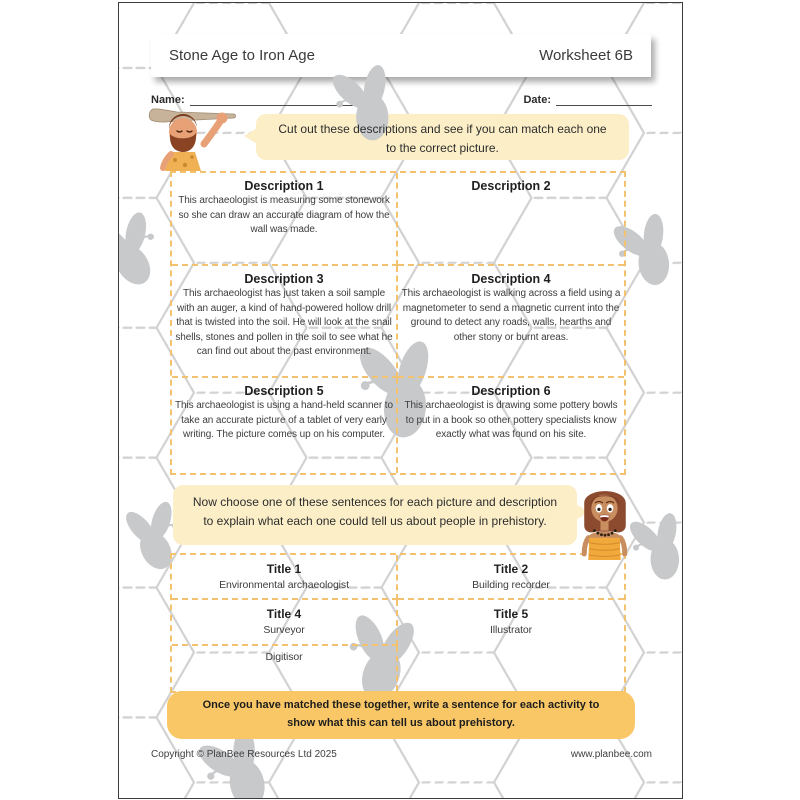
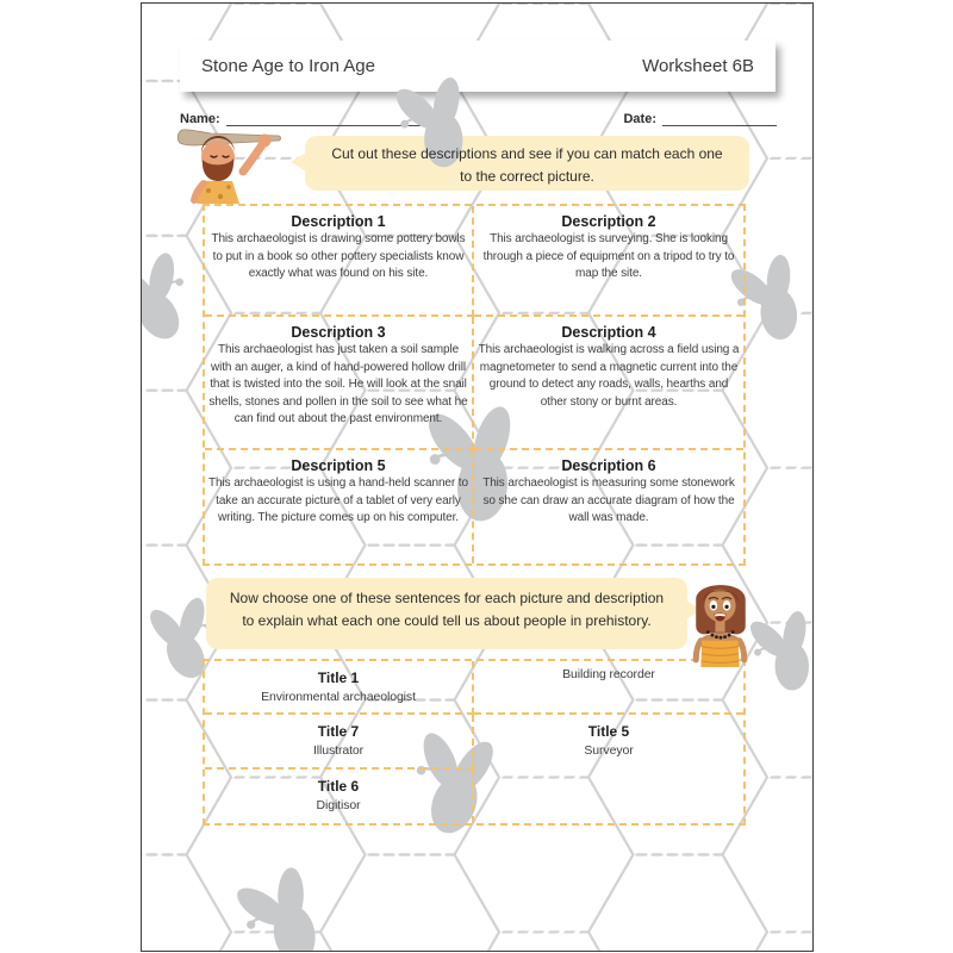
  Stone Age to Iron Age
  Worksheet 6B
  Name:
  Date:
  Cut out these descriptions and see if you can match each one
  to the correct picture.
  Description 1
- This archaeologist is measuring some stonework so she can draw an accurate diagram of how the wall was made.
+ This archaeologist is drawing some pottery bowls to put in a book so other pottery specialists know exactly what was found on his site.
  Description 2
+ This archaeologist is surveying. She is looking through a piece of equipment on a tripod to try to map the site.
  Description 3
  This archaeologist has just taken a soil sample with an auger, a kind of hand-powered hollow drill that is twisted into the soil. He will look at the snail shells, stones and pollen in the soil to see what he can find out about the past environment.
  Description 4
  This archaeologist is walking across a field using a magnetometer to send a magnetic current into the ground to detect any roads, walls, hearths and other stony or burnt areas.
  Description 5
  This archaeologist is using a hand-held scanner to take an accurate picture of a tablet of very early writing. The picture comes up on his computer.
  Description 6
- This archaeologist is drawing some pottery bowls to put in a book so other pottery specialists know exactly what was found on his site.
+ This archaeologist is measuring some stonework so she can draw an accurate diagram of how the wall was made.
  Now choose one of these sentences for each picture and description
  to explain what each one could tell us about people in prehistory.
  Title 1
  Environmental archaeologist
- Title 2
  Building recorder
- Title 4
+ Title 7
- Surveyor
+ Illustrator
  Title 5
- Illustrator
+ Surveyor
+ Title 6
  Digitisor
- Once you have matched these together, write a sentence for each activity to
- show what this can tell us about prehistory.
- Copyright © PlanBee Resources Ltd 2025
- www.planbee.com
